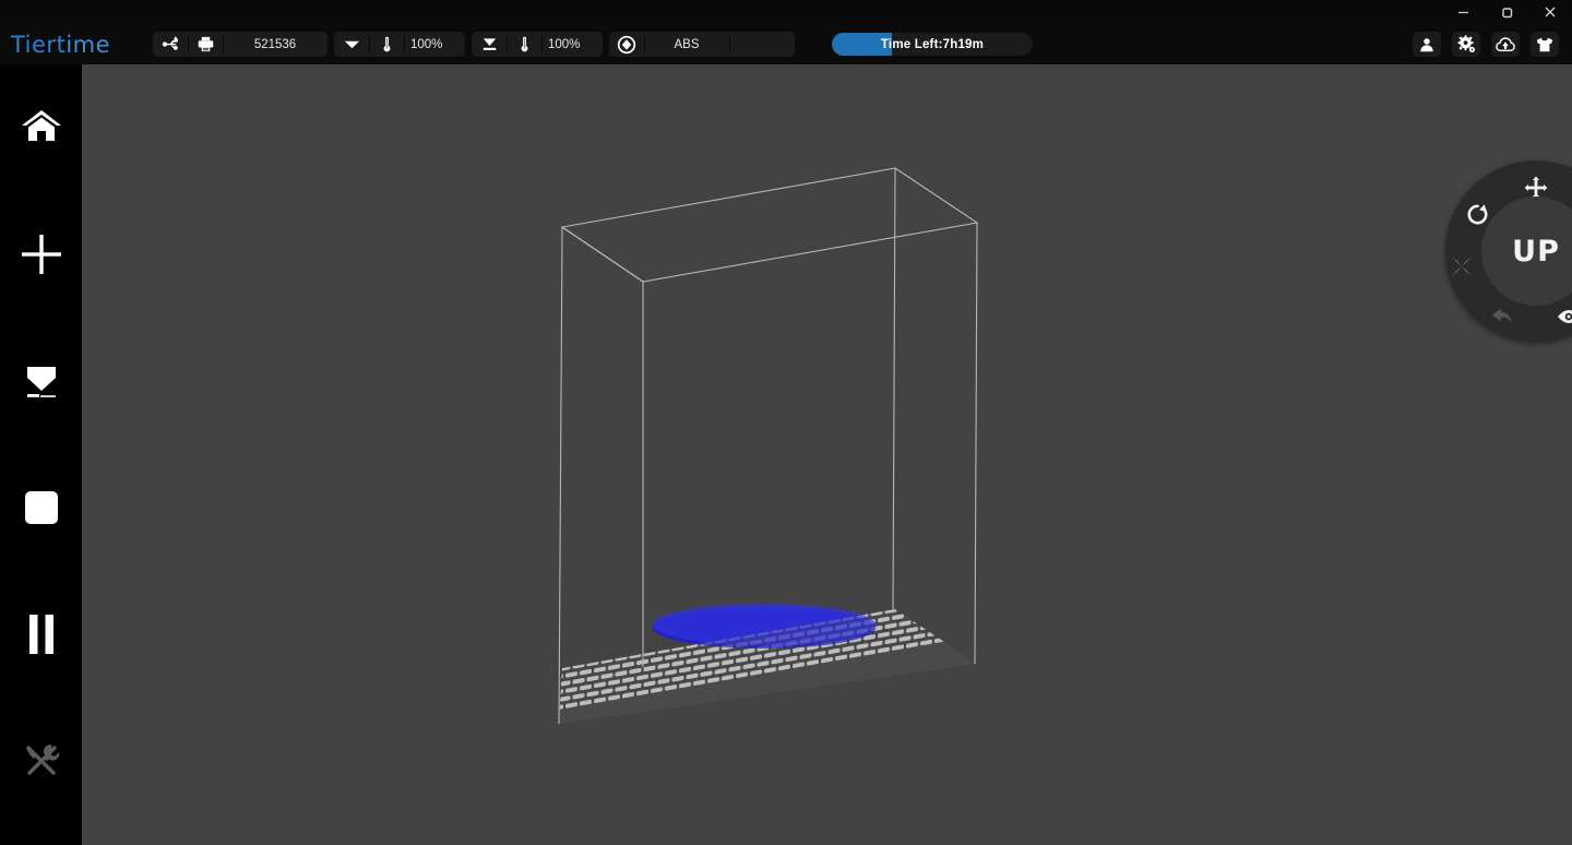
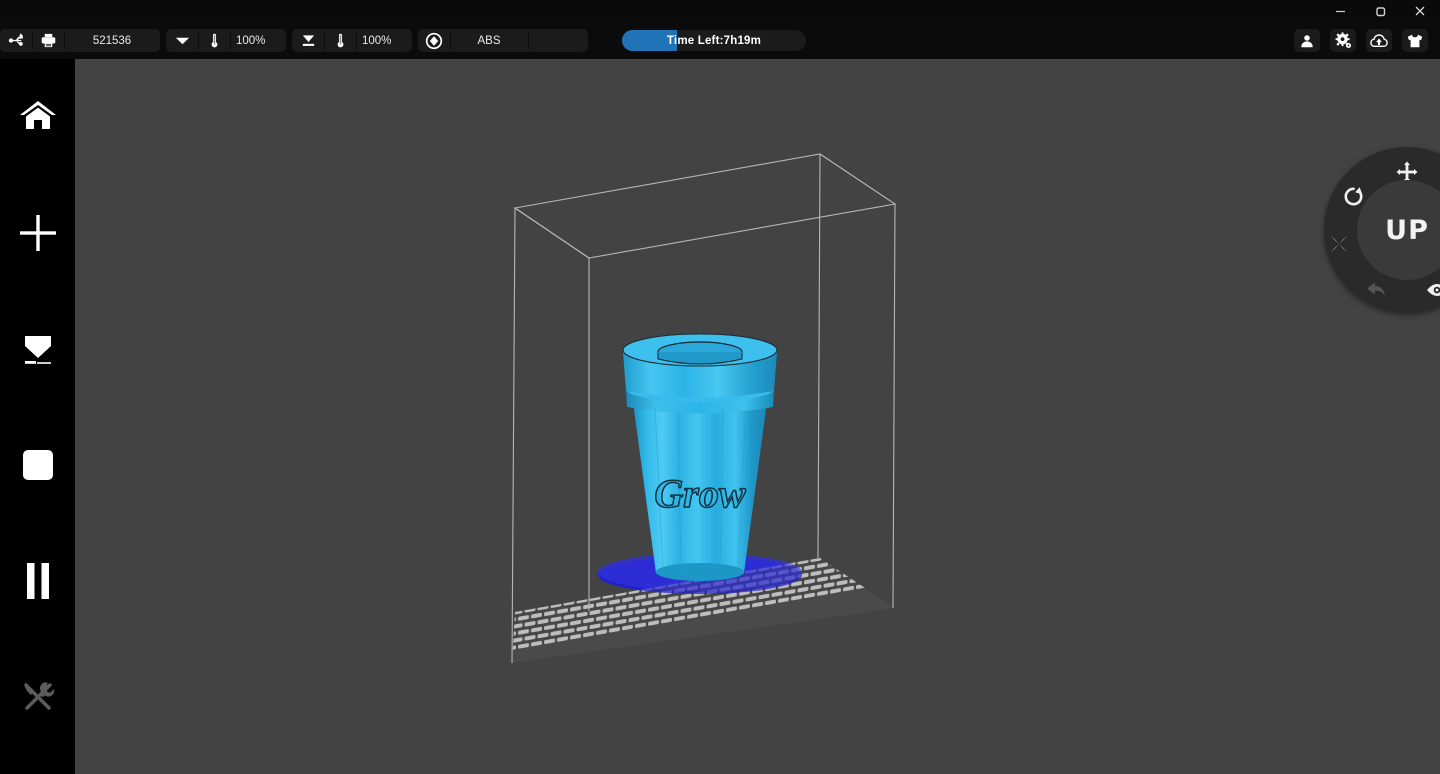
- Tiert
- ime
  521536
  100%
  100%
  ABS
  Time Left:7h19m
+ Grow
  UP
